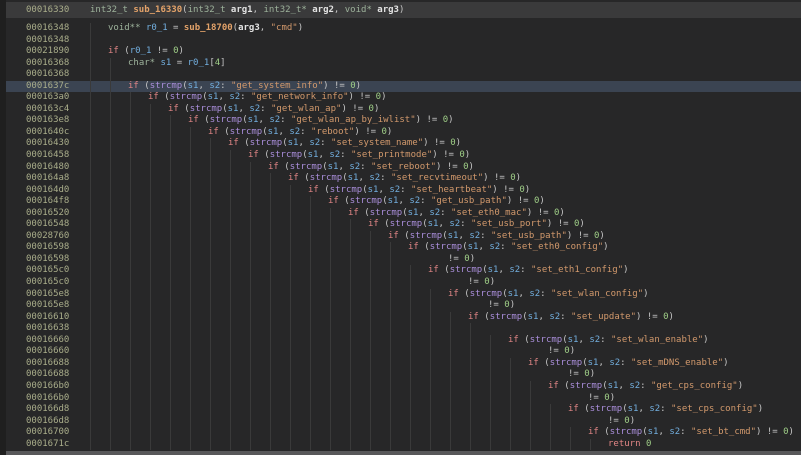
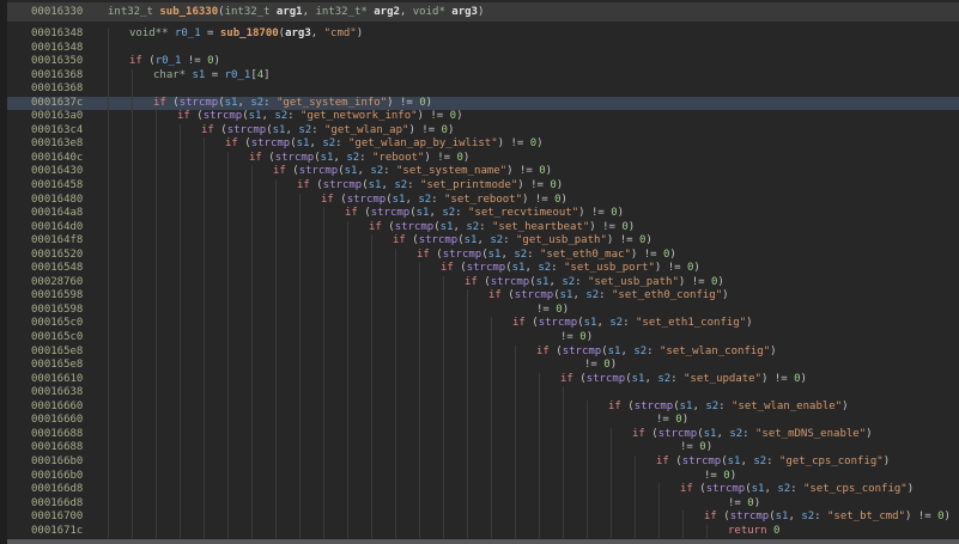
  00016330
  int32_t sub_16330(int32_t arg1, int32_t* arg2, void* arg3)
  00016348
  void** r0_1 = sub_18700(arg3, "cmd")
  00016348
- 00021890
+ 00016350
  if (r0_1 != 0)
  00016368
  char* s1 = r0_1[4]
  00016368
  0001637c
  if (strcmp(s1, s2: "get_system_info") != 0)
  000163a0
  if (strcmp(s1, s2: "get_network_info") != 0)
  000163c4
  if (strcmp(s1, s2: "get_wlan_ap") != 0)
  000163e8
  if (strcmp(s1, s2: "get_wlan_ap_by_iwlist") != 0)
  0001640c
  if (strcmp(s1, s2: "reboot") != 0)
  00016430
  if (strcmp(s1, s2: "set_system_name") != 0)
  00016458
  if (strcmp(s1, s2: "set_printmode") != 0)
  00016480
  if (strcmp(s1, s2: "set_reboot") != 0)
  000164a8
  if (strcmp(s1, s2: "set_recvtimeout") != 0)
  000164d0
  if (strcmp(s1, s2: "set_heartbeat") != 0)
  000164f8
  if (strcmp(s1, s2: "get_usb_path") != 0)
  00016520
  if (strcmp(s1, s2: "set_eth0_mac") != 0)
  00016548
  if (strcmp(s1, s2: "set_usb_port") != 0)
  00028760
  if (strcmp(s1, s2: "set_usb_path") != 0)
  00016598
  if (strcmp(s1, s2: "set_eth0_config")
  00016598
  != 0)
  000165c0
  if (strcmp(s1, s2: "set_eth1_config")
  000165c0
  != 0)
  000165e8
  if (strcmp(s1, s2: "set_wlan_config")
  000165e8
  != 0)
  00016610
  if (strcmp(s1, s2: "set_update") != 0)
  00016638
  00016660
  if (strcmp(s1, s2: "set_wlan_enable")
  00016660
  != 0)
  00016688
  if (strcmp(s1, s2: "set_mDNS_enable")
  00016688
  != 0)
  000166b0
  if (strcmp(s1, s2: "get_cps_config")
  000166b0
  != 0)
  000166d8
  if (strcmp(s1, s2: "set_cps_config")
  000166d8
  != 0)
  00016700
  if (strcmp(s1, s2: "set_bt_cmd") != 0)
  0001671c
  return 0
